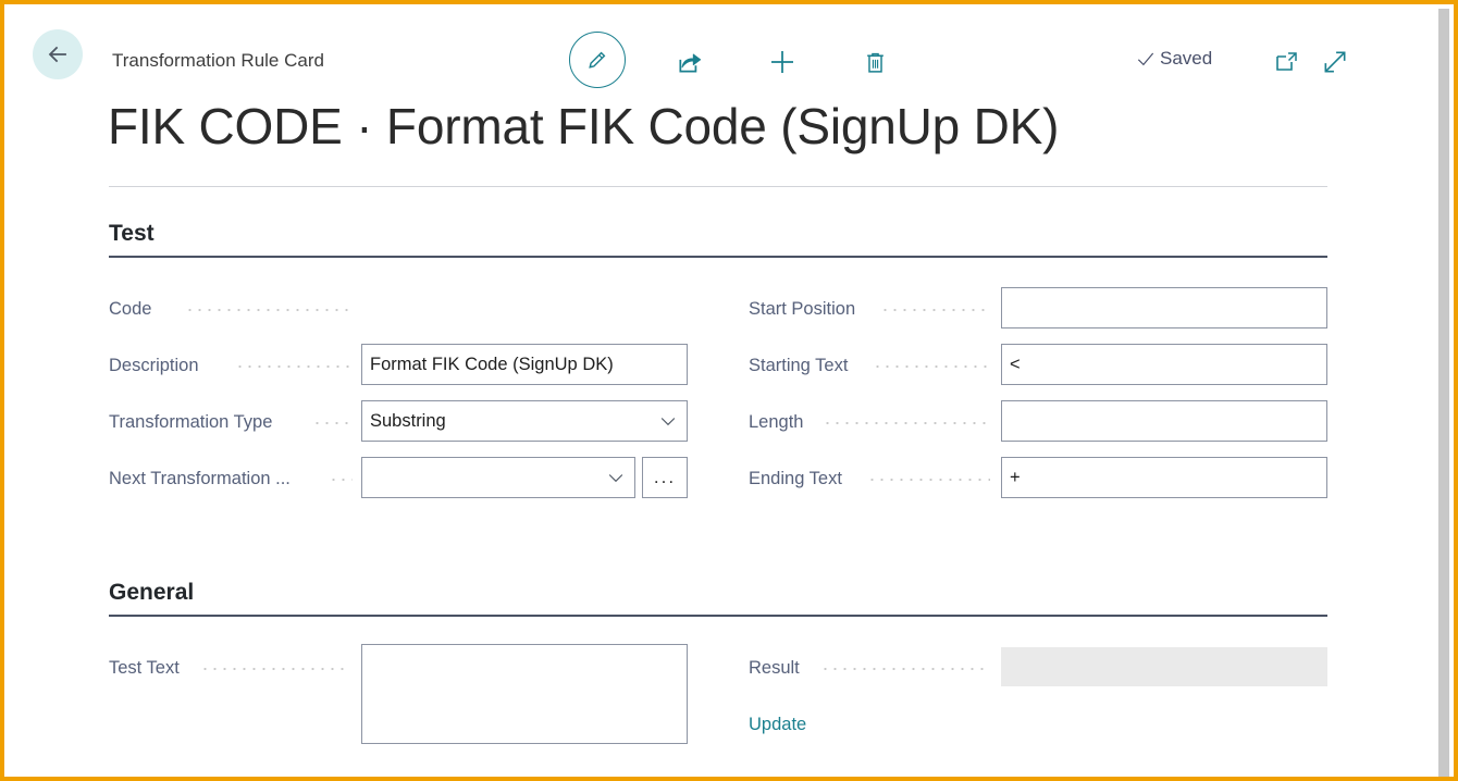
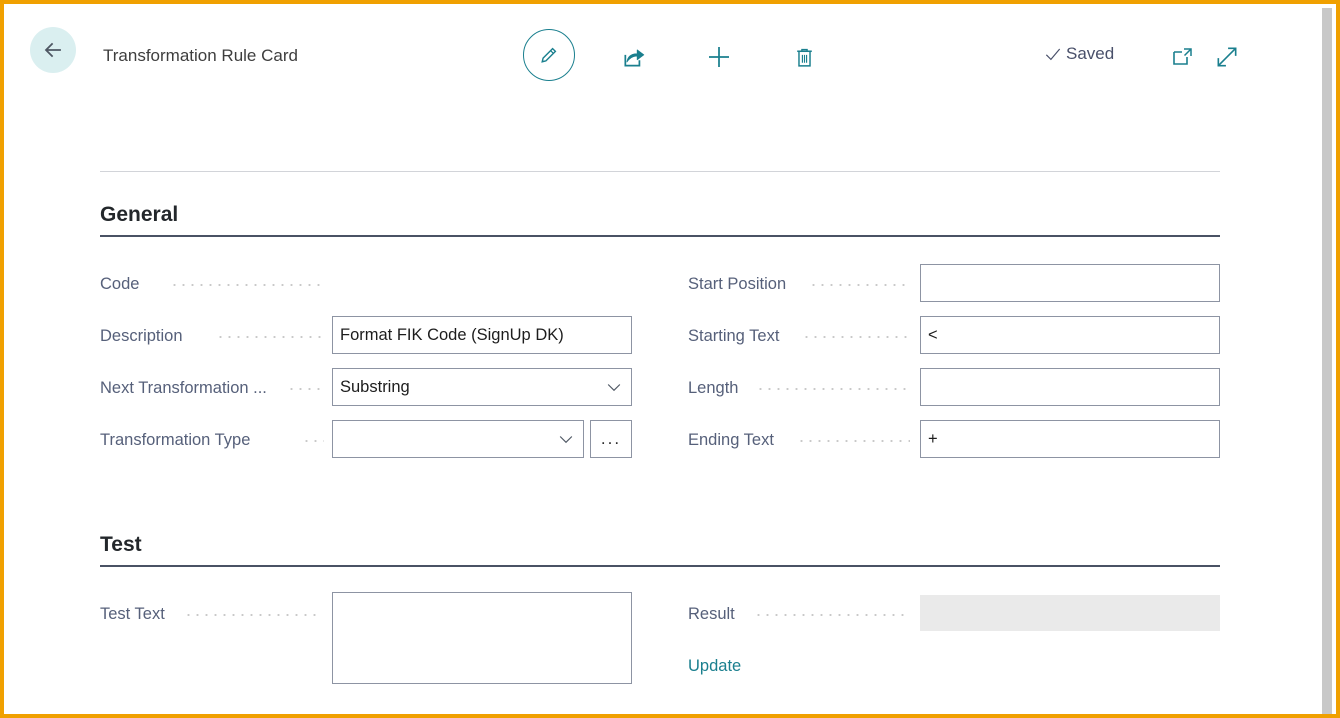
  Transformation Rule Card
  Saved
- FIK CODE · Format FIK Code (SignUp DK)
- Test
+ General
  Code
  Description
  Format FIK Code (SignUp DK)
- Transformation Type
+ Next Transformation ...
  Substring
- Next Transformation ...
+ Transformation Type
  ...
  Start Position
  Starting Text
  <
  Length
  Ending Text
  +
- General
+ Test
  Test Text
  Result
  Update
